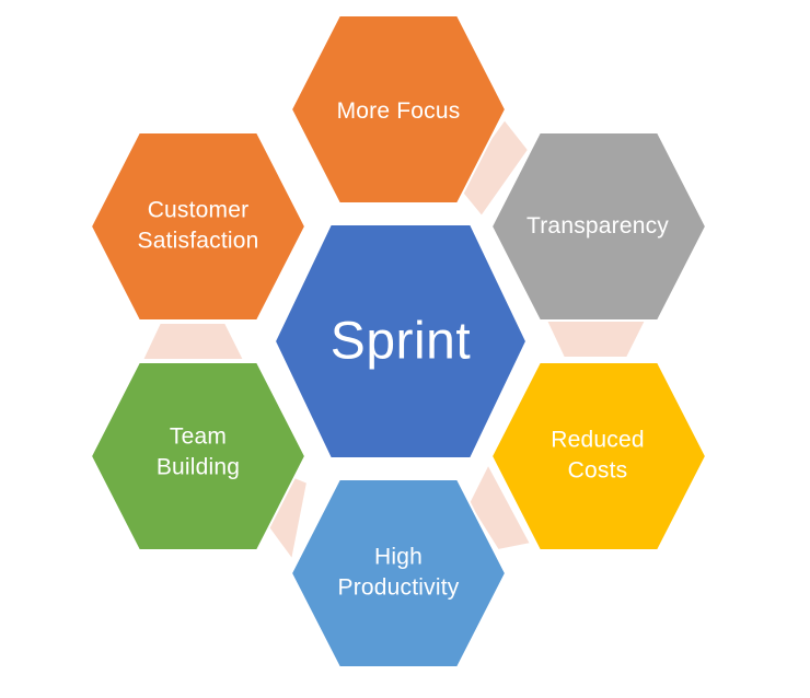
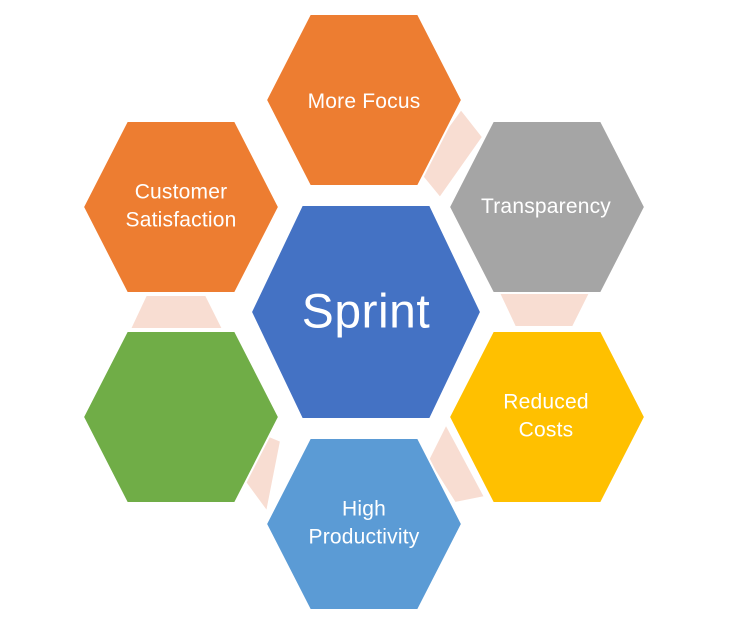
  Sprint
  More Focus
  Transparency
  Reduced
  Costs
  High
  Productivity
- Team
- Building
  Customer
  Satisfaction
